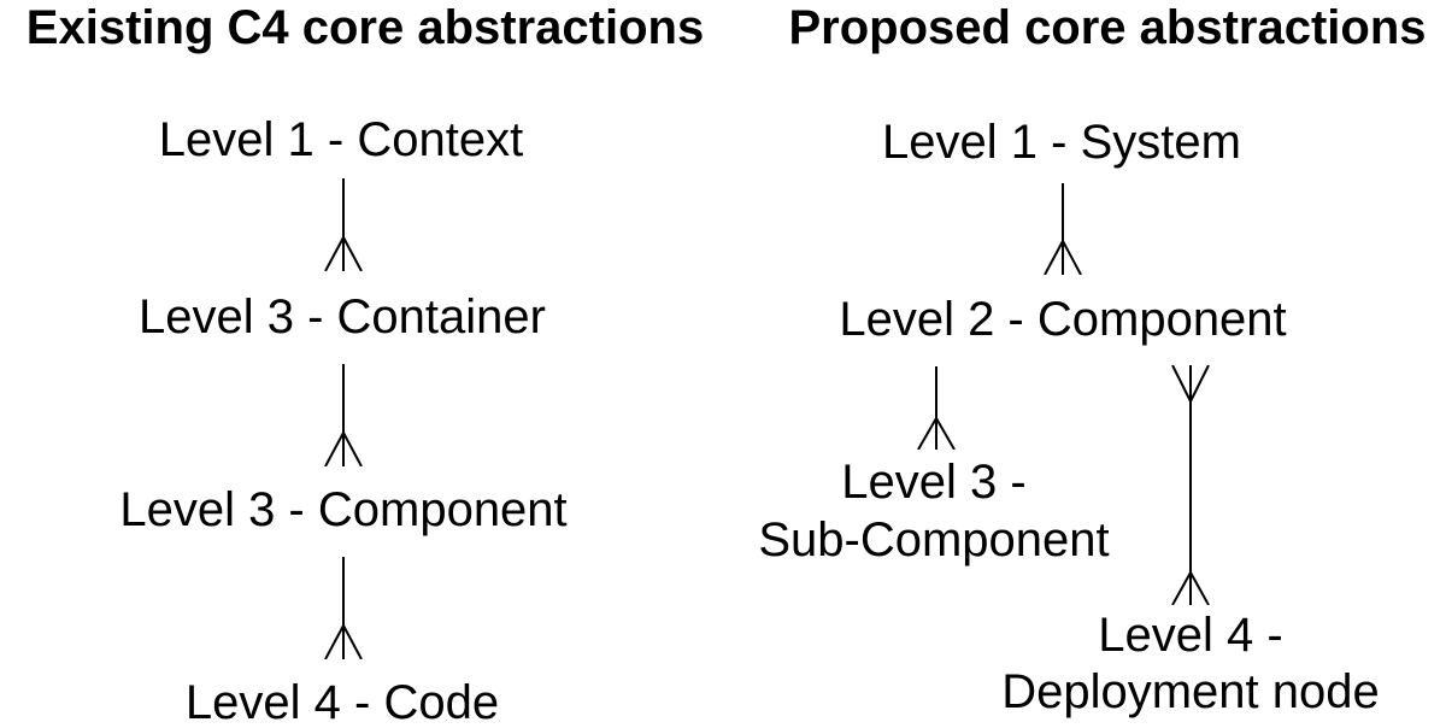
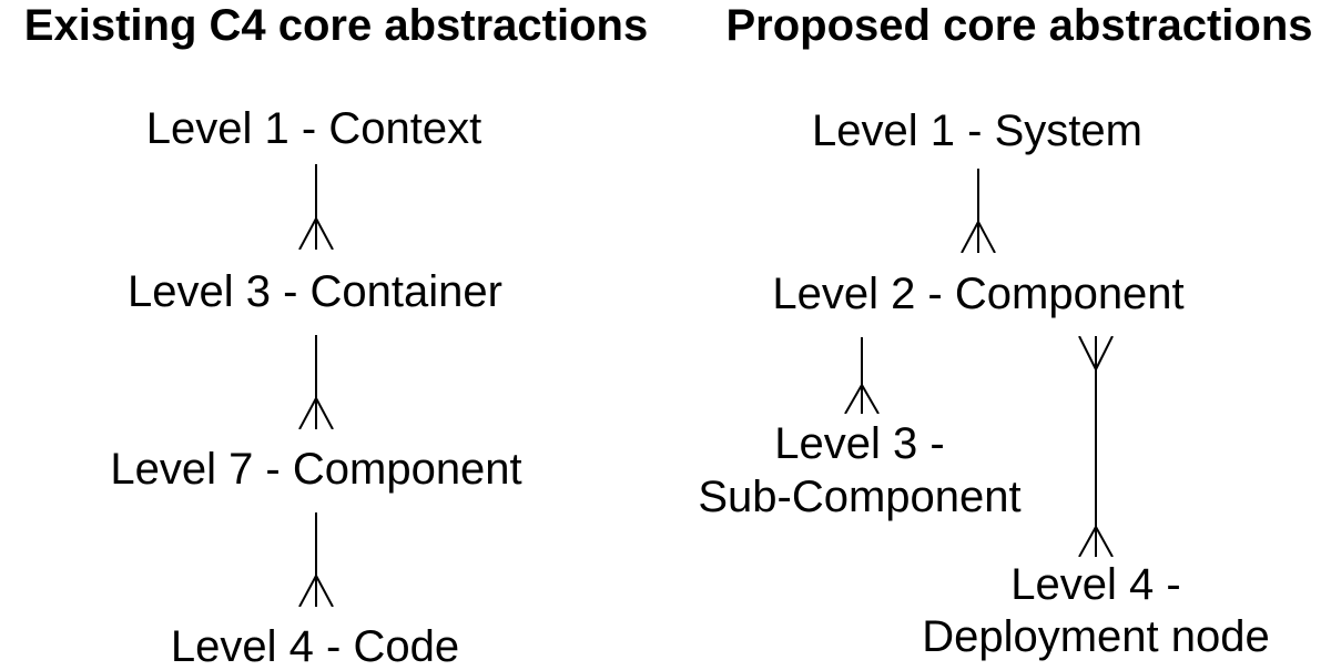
  Existing C4 core abstractions
  Level 1 - Context
  Level 3 - Container
- Level 3 - Component
+ Level 7 - Component
  Level 4 - Code
  Proposed core abstractions
  Level 1 - System
  Level 2 - Component
  Level 3 -
  Sub-Component
  Level 4 -
  Deployment node
